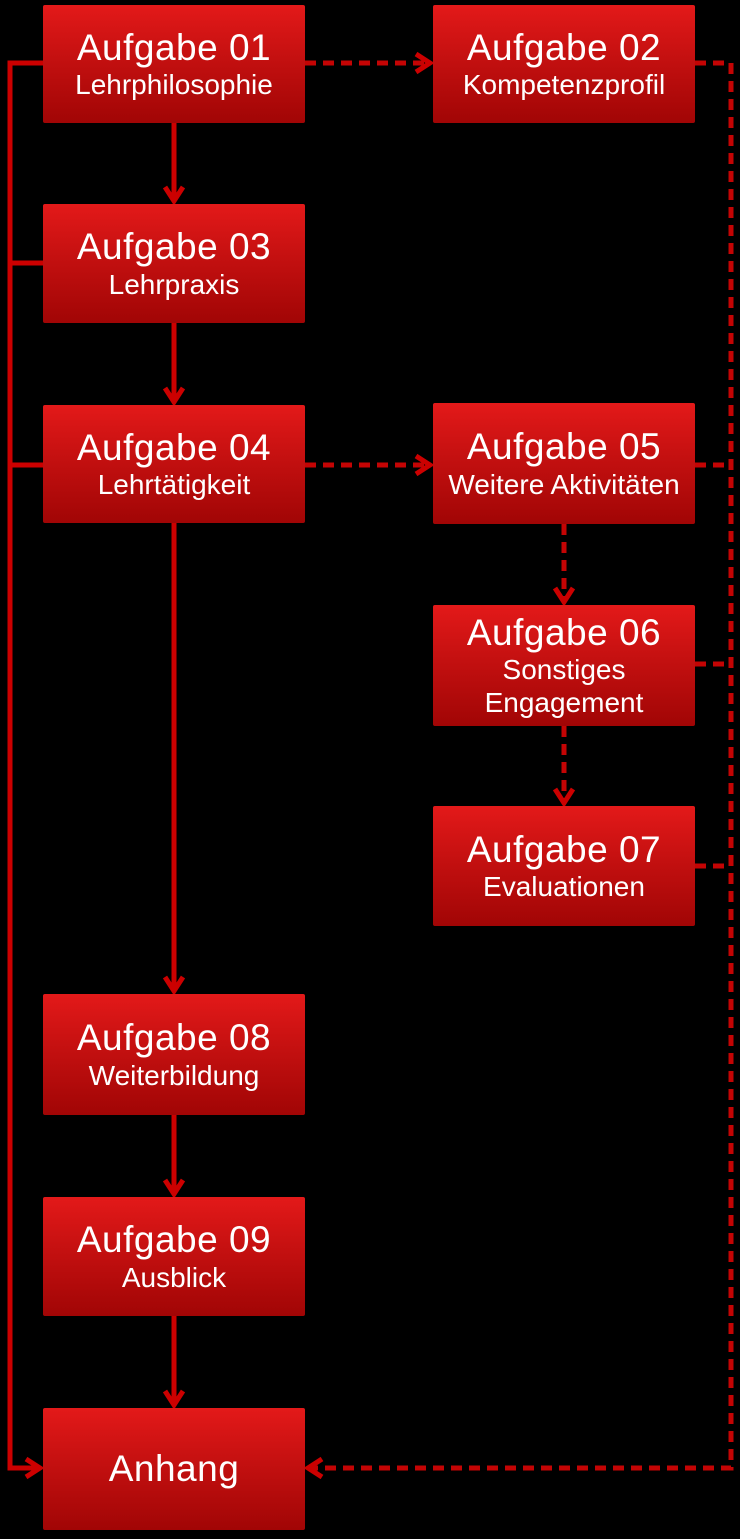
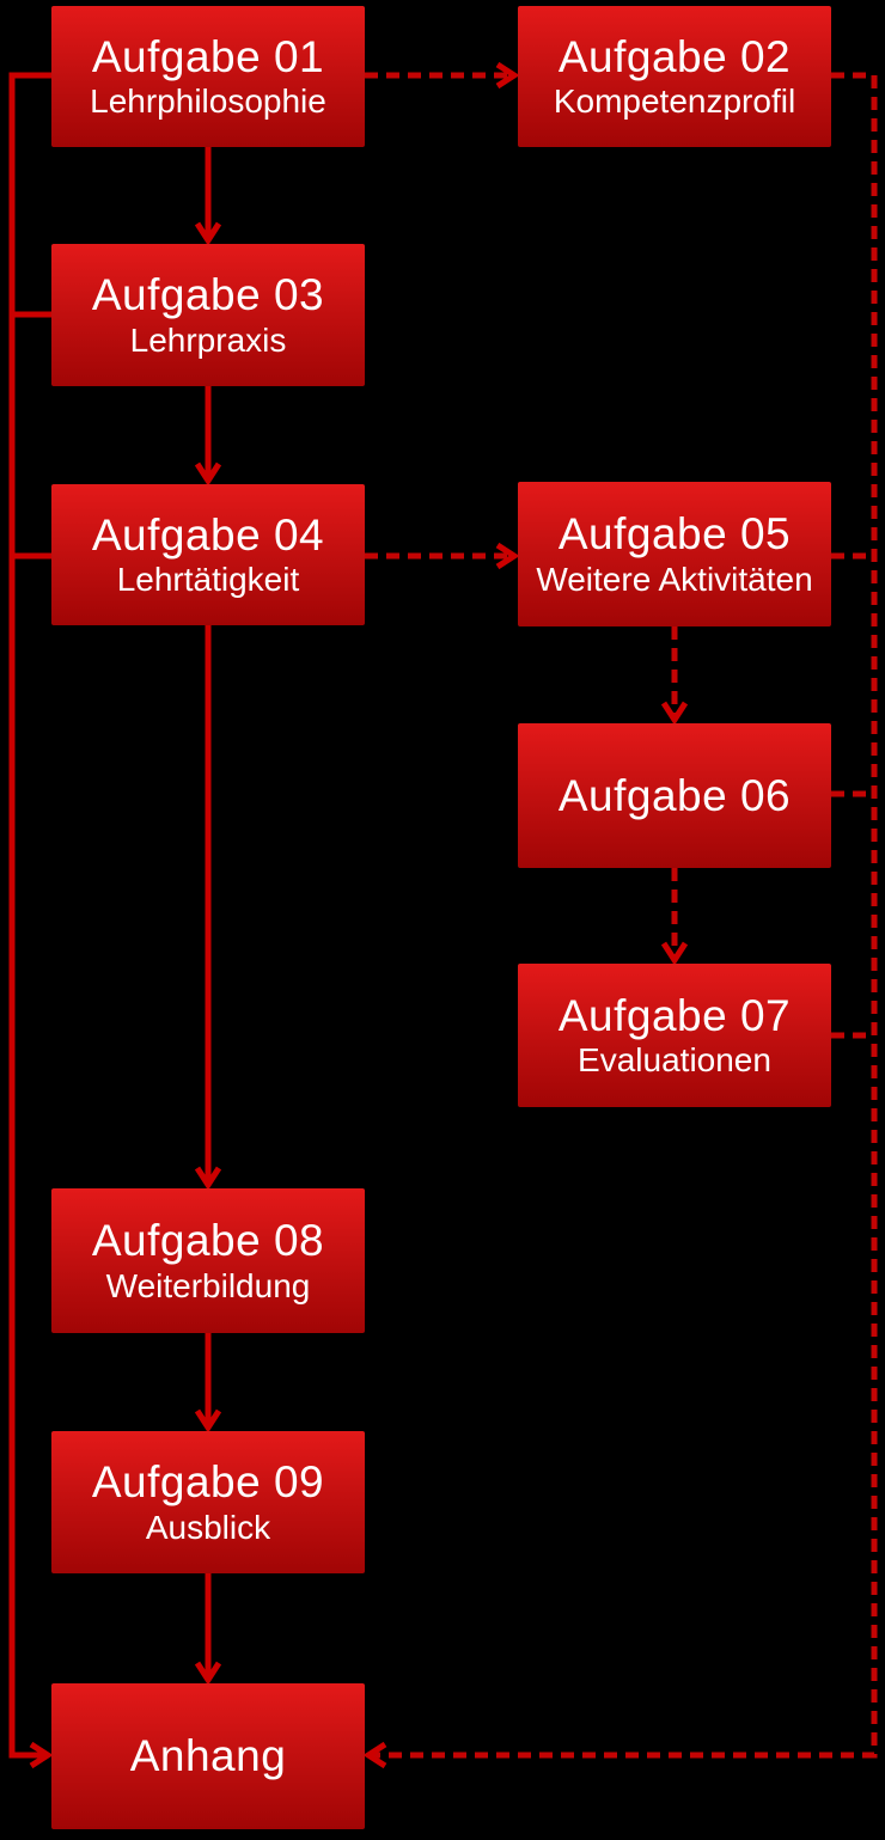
  Aufgabe 01
  Lehrphilosophie
  Aufgabe 02
  Kompetenzprofil
  Aufgabe 03
  Lehrpraxis
  Aufgabe 04
  Lehrtätigkeit
  Aufgabe 05
  Weitere Aktivitäten
  Aufgabe 06
- Sonstiges Engagement
  Aufgabe 07
  Evaluationen
  Aufgabe 08
  Weiterbildung
  Aufgabe 09
  Ausblick
  Anhang
